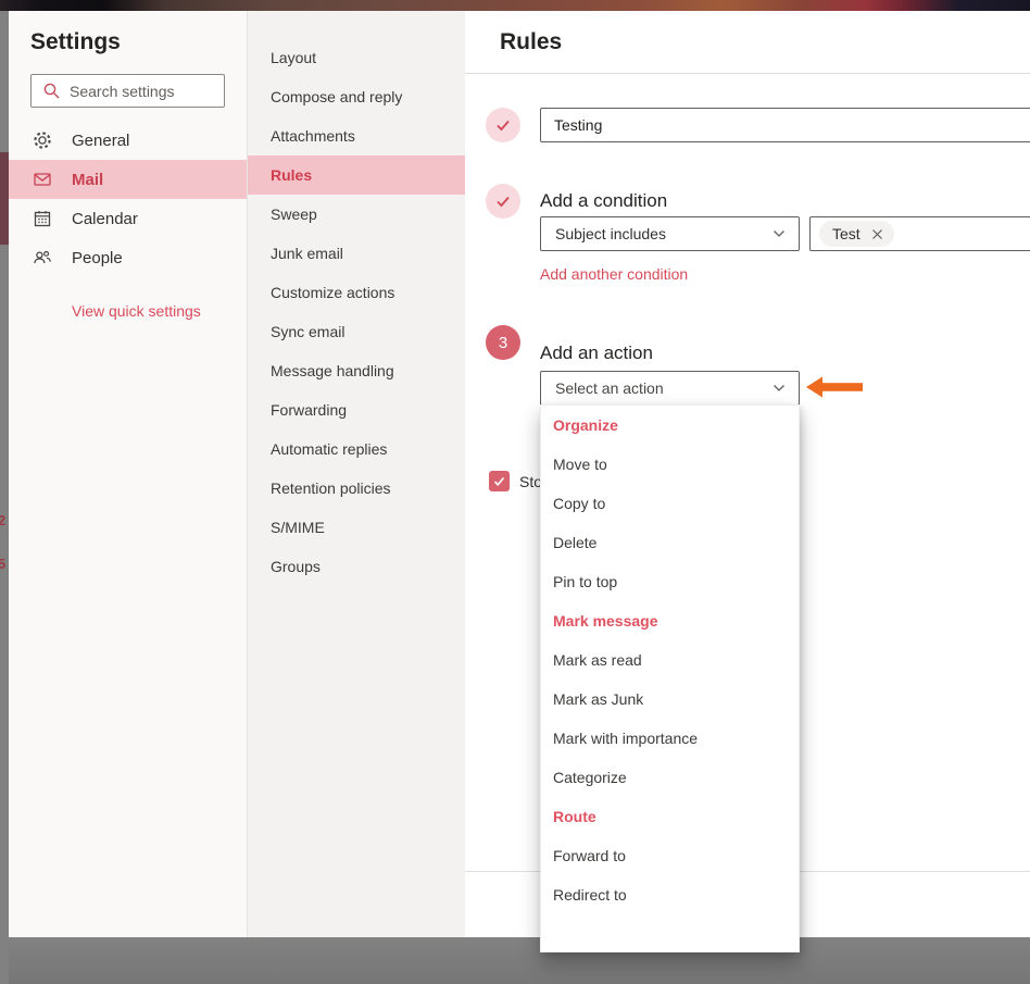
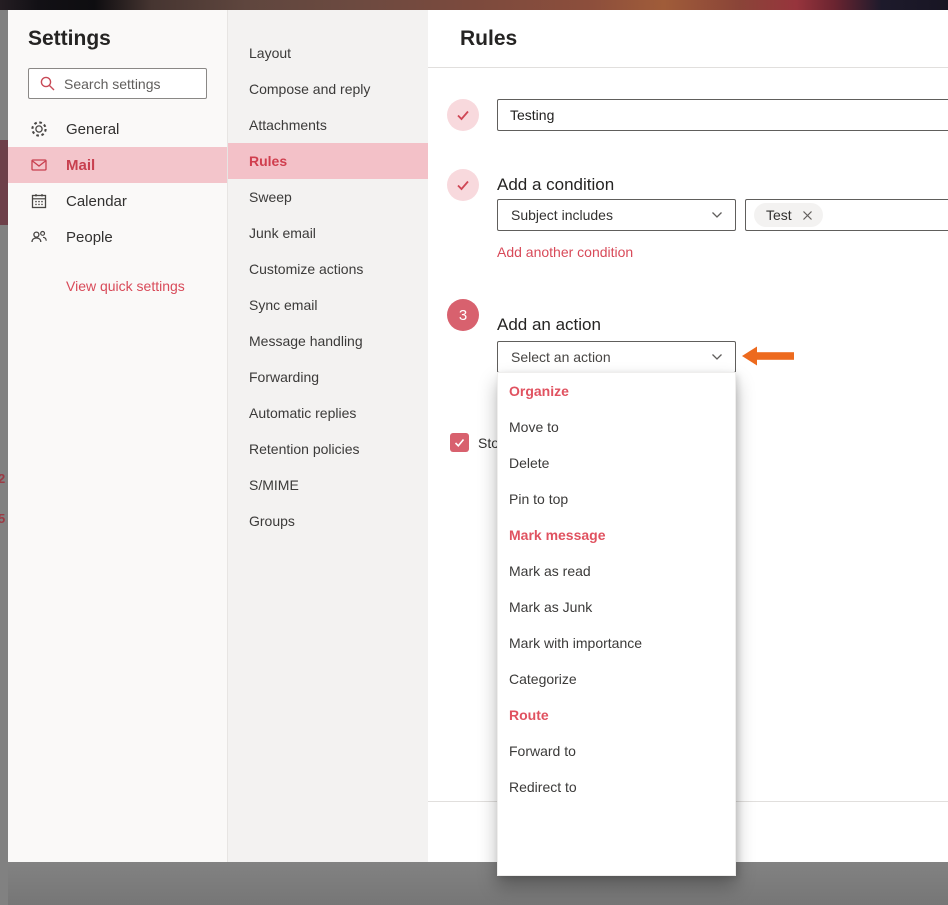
  2
  5
  Settings
  Search settings
  General
  Mail
  Calendar
  People
  View quick settings
  Layout
  Compose and reply
  Attachments
  Rules
  Sweep
  Junk email
  Customize actions
  Sync email
  Message handling
  Forwarding
  Automatic replies
  Retention policies
  S/MIME
  Groups
  Rules
  Testing
  Add a condition
  Subject includes
  Test
  Add another condition
  3
  Add an action
  Select an action
  Sto
  Organize
  Move to
- Copy to
  Delete
  Pin to top
  Mark message
  Mark as read
  Mark as Junk
  Mark with importance
  Categorize
  Route
  Forward to
  Redirect to
